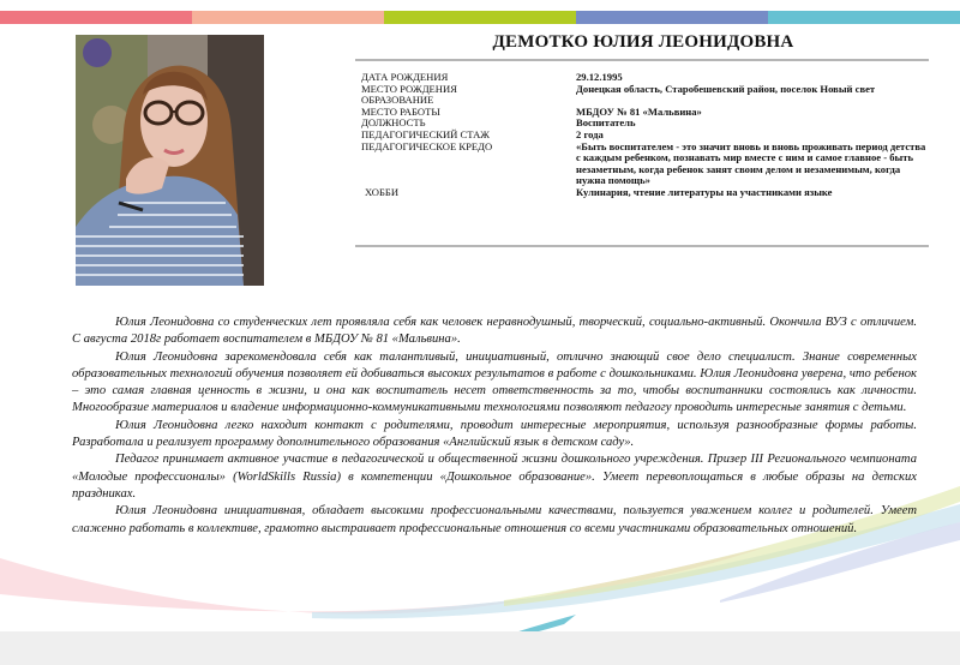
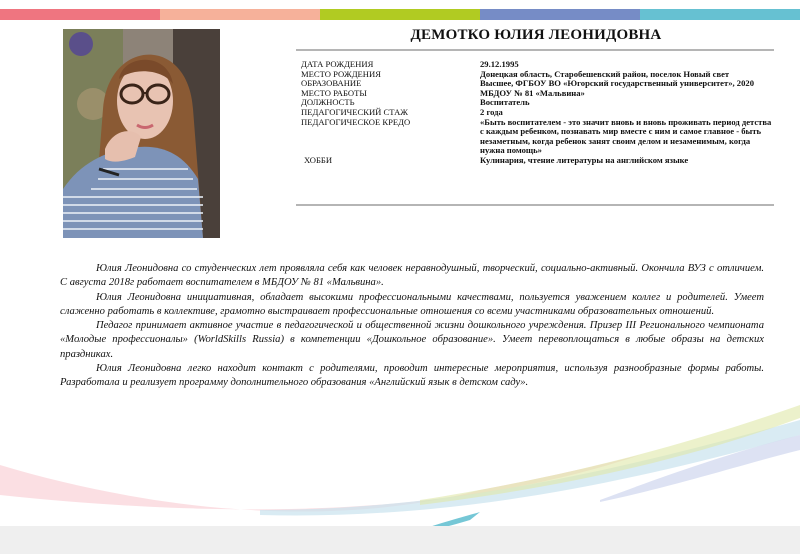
  ДЕМОТКО ЮЛИЯ ЛЕОНИДОВНА
  ДАТА РОЖДЕНИЯ
  29.12.1995
  МЕСТО РОЖДЕНИЯ
  Донецкая область, Старобешевский район, поселок Новый свет
  ОБРАЗОВАНИЕ
+ Высшее, ФГБОУ ВО «Югорский государственный университет», 2020
  МЕСТО РАБОТЫ
  МБДОУ № 81 «Мальвина»
  ДОЛЖНОСТЬ
  Воспитатель
  ПЕДАГОГИЧЕСКИЙ СТАЖ
  2 года
  ПЕДАГОГИЧЕСКОЕ КРЕДО
  «Быть воспитателем - это значит вновь и вновь проживать период детства с каждым ребенком, познавать мир вместе с ним и самое главное - быть незаметным, когда ребенок занят своим делом и незаменимым, когда нужна помощь»
  ХОББИ
- Кулинария, чтение литературы на участниками языке
+ Кулинария, чтение литературы на английском языке
  Юлия Леонидовна со студенческих лет проявляла себя как человек неравнодушный, творческий, социально-активный. Окончила ВУЗ с отличием. С августа 2018г работает воспитателем в МБДОУ № 81 «Мальвина».
- Юлия Леонидовна зарекомендовала себя как талантливый, инициативный, отлично знающий свое дело специалист. Знание современных образовательных технологий обучения позволяет ей добиваться высоких результатов в работе с дошкольниками. Юлия Леонидовна уверена, что ребенок – это самая главная ценность в жизни, и она как воспитатель несет ответственность за то, чтобы воспитанники состоялись как личности. Многообразие материалов и владение информационно-коммуникативными технологиями позволяют педагогу проводить интересные занятия с детьми.
- Юлия Леонидовна легко находит контакт с родителями, проводит интересные мероприятия, используя разнообразные формы работы. Разработала и реализует программу дополнительного образования «Английский язык в детском саду».
+ Юлия Леонидовна инициативная, обладает высокими профессиональными качествами, пользуется уважением коллег и родителей. Умеет слаженно работать в коллективе, грамотно выстраивает профессиональные отношения со всеми участниками образовательных отношений.
  Педагог принимает активное участие в педагогической и общественной жизни дошкольного учреждения. Призер III Регионального чемпионата «Молодые профессионалы» (WorldSkills Russia) в компетенции «Дошкольное образование». Умеет перевоплощаться в любые образы на детских праздниках.
- Юлия Леонидовна инициативная, обладает высокими профессиональными качествами, пользуется уважением коллег и родителей. Умеет слаженно работать в коллективе, грамотно выстраивает профессиональные отношения со всеми участниками образовательных отношений.
+ Юлия Леонидовна легко находит контакт с родителями, проводит интересные мероприятия, используя разнообразные формы работы. Разработала и реализует программу дополнительного образования «Английский язык в детском саду».
